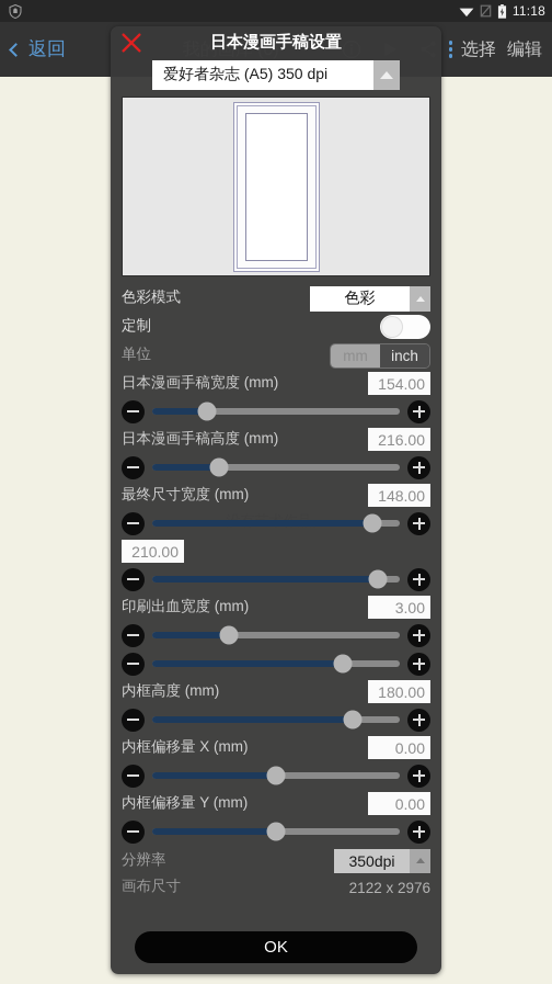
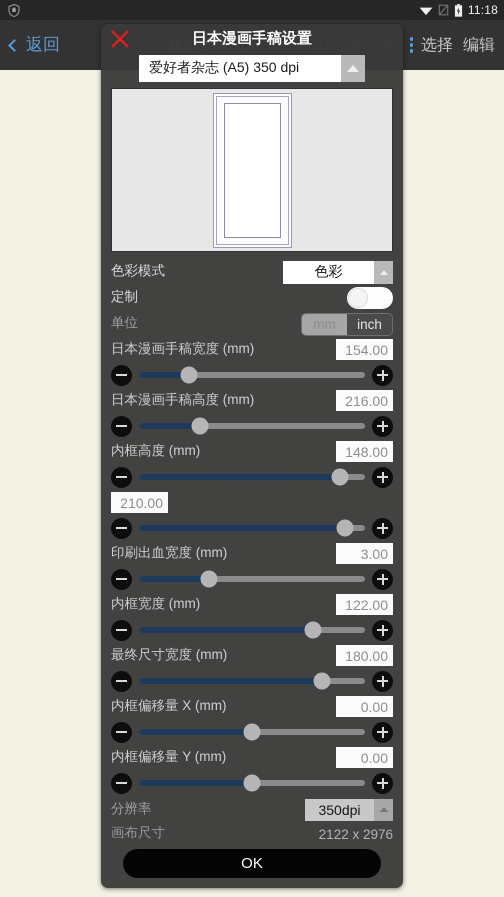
  11:18
  返回
  选择
  编辑
  日本漫画手稿设置
  爱好者杂志 (A5) 350 dpi
  色彩模式
  色彩
  定制
  单位
  mm
  inch
  日本漫画手稿宽度 (mm)
  154.00
  日本漫画手稿高度 (mm)
  216.00
- 最终尺寸宽度 (mm)
+ 内框高度 (mm)
  148.00
  210.00
  印刷出血宽度 (mm)
  3.00
+ 内框宽度 (mm)
+ 122.00
- 内框高度 (mm)
+ 最终尺寸宽度 (mm)
  180.00
  内框偏移量 X (mm)
  0.00
  内框偏移量 Y (mm)
  0.00
  分辨率
  350dpi
  画布尺寸
  2122 x 2976
  OK
